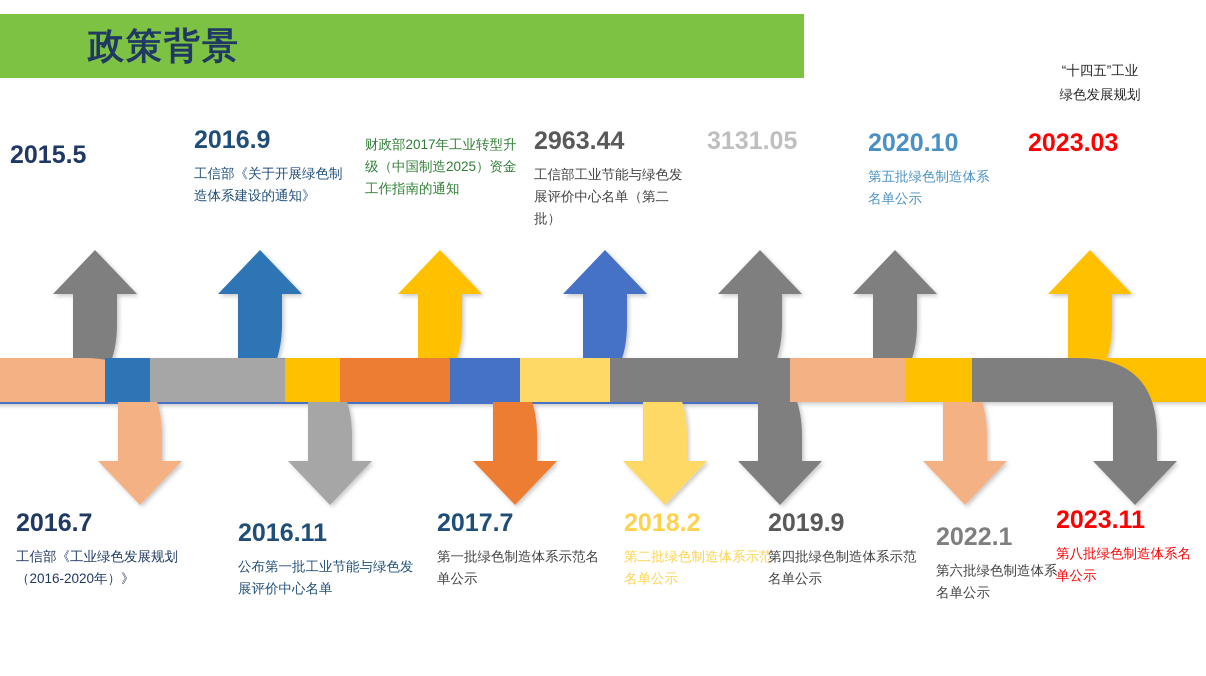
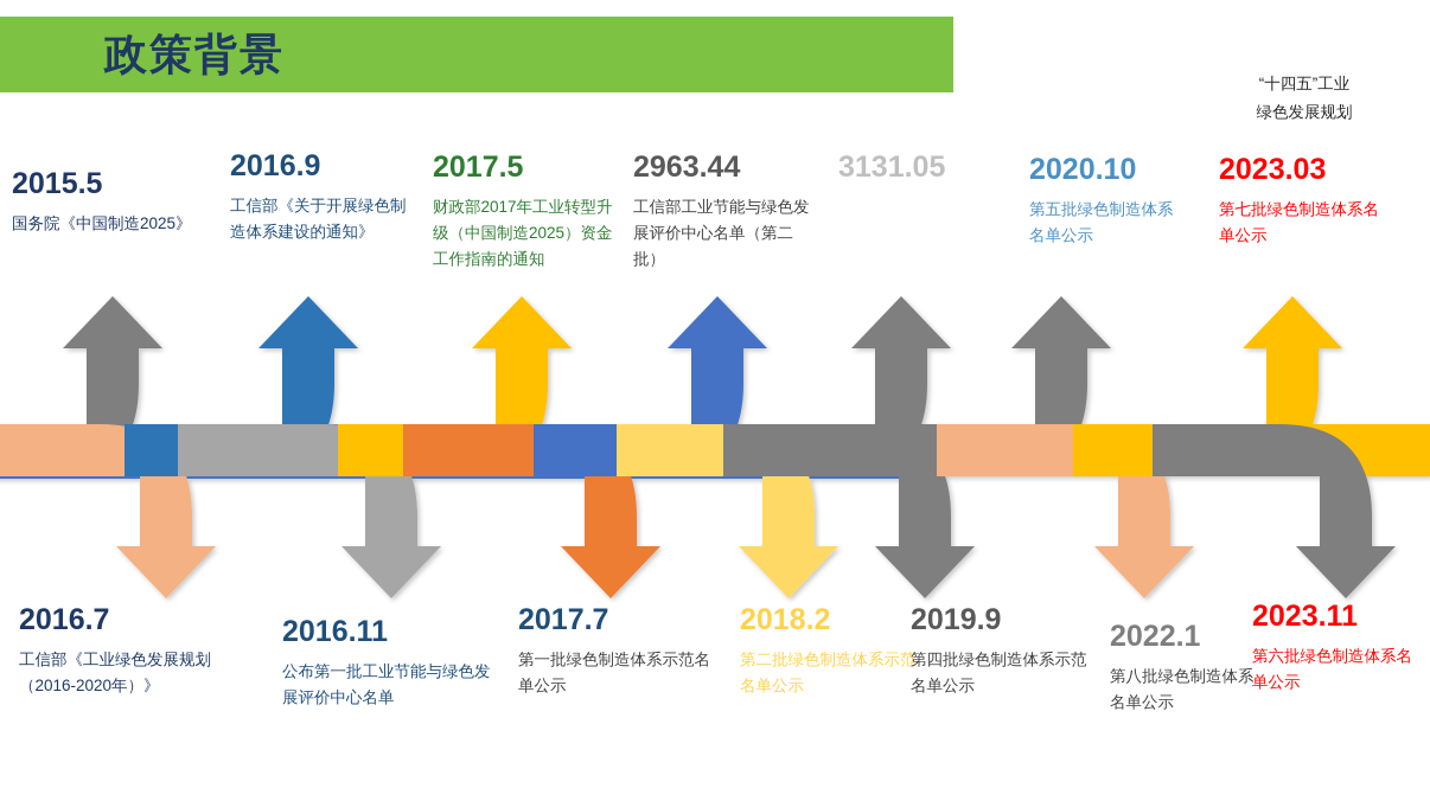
  政策背景
  “十四五”工业
  绿色发展规划
  2015.5
+ 国务院《中国制造2025》
  2016.9
  工信部《关于开展绿色制造体系建设的通知》
+ 2017.5
  财政部2017年工业转型升级（中国制造2025）资金工作指南的通知
  2963.44
  工信部工业节能与绿色发展评价中心名单（第二批）
  3131.05
  2020.10
  第五批绿色制造体系名单公示
  2023.03
+ 第七批绿色制造体系名单公示
  2016.7
  工信部《工业绿色发展规划（2016-2020年）》
  2016.11
  公布第一批工业节能与绿色发展评价中心名单
  2017.7
  第一批绿色制造体系示范名单公示
  2018.2
  第二批绿色制造体系示范名单公示
  2019.9
  第四批绿色制造体系示范名单公示
  2022.1
- 第六批绿色制造体系名单公示
+ 第八批绿色制造体系名单公示
  2023.11
- 第八批绿色制造体系名单公示
+ 第六批绿色制造体系名单公示
